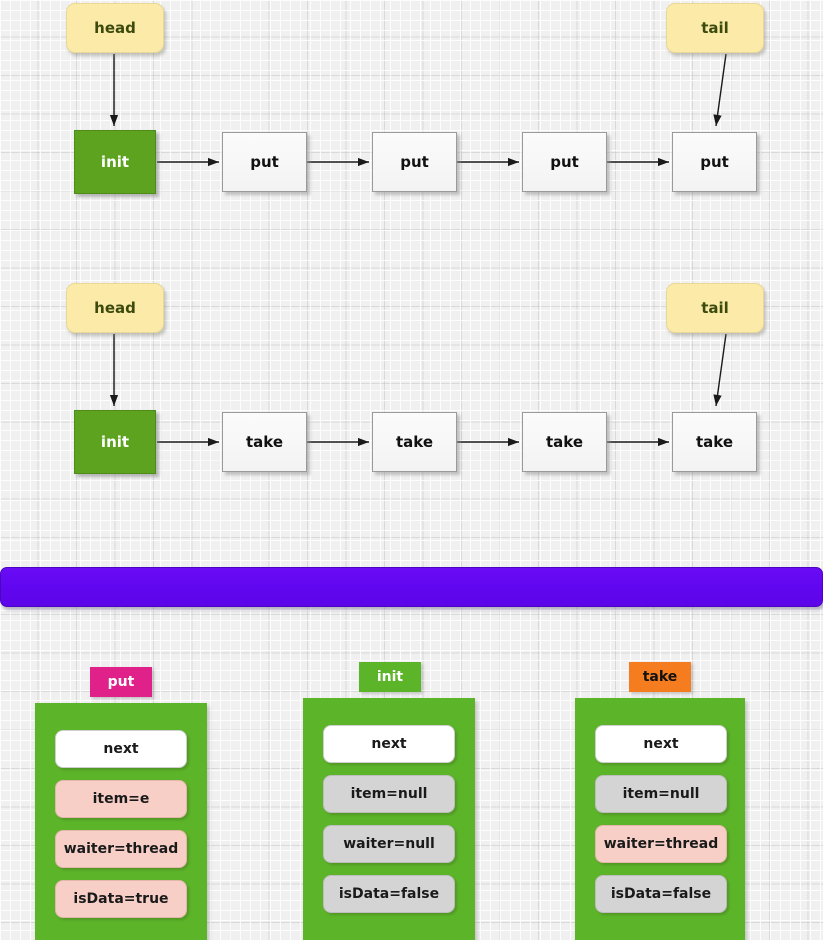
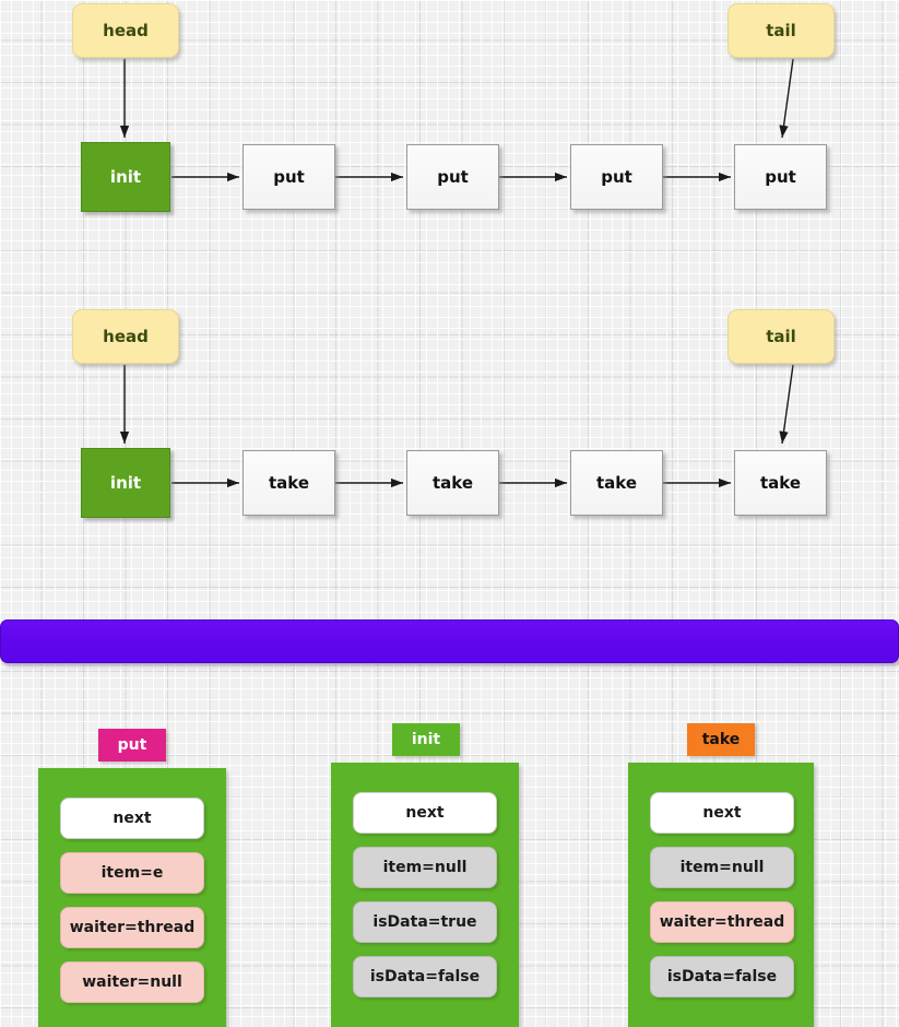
  head
  tail
  init
  put
  put
  put
  put
  head
  tail
  init
  take
  take
  take
  take
  put
  next
  item=e
  waiter=thread
- isData=true
+ waiter=null
  init
  next
  item=null
- waiter=null
+ isData=true
  isData=false
  take
  next
  item=null
  waiter=thread
  isData=false
